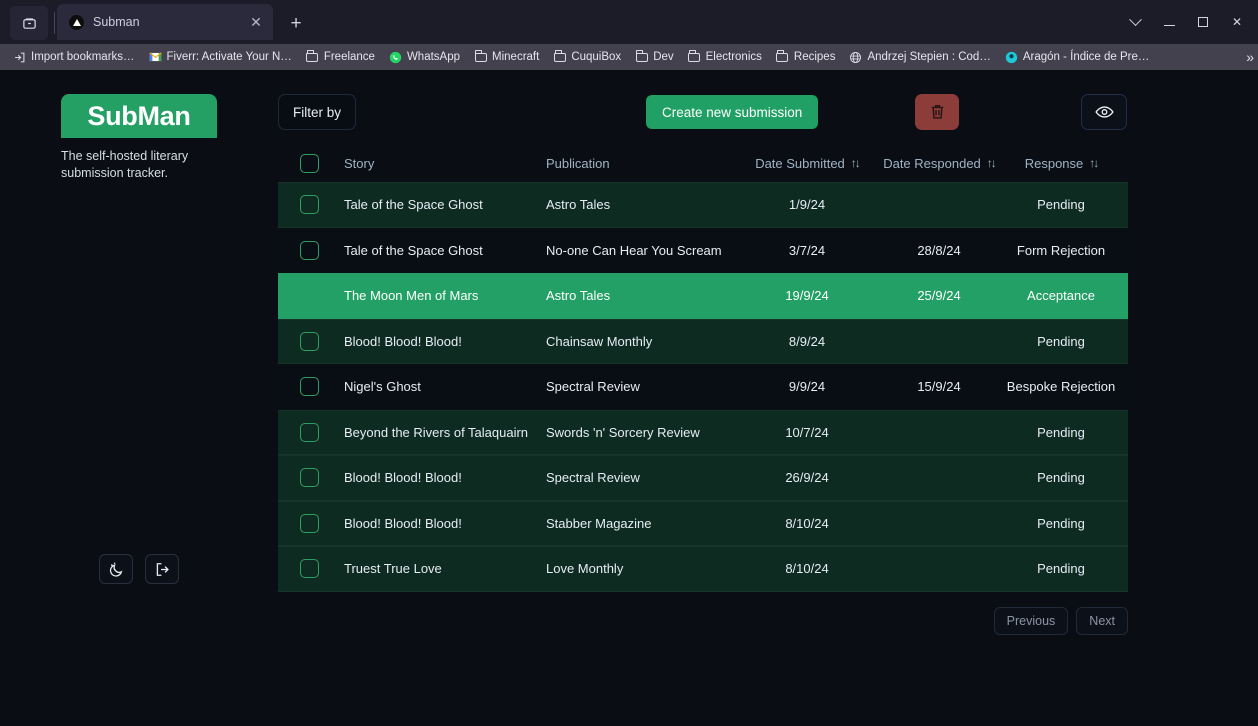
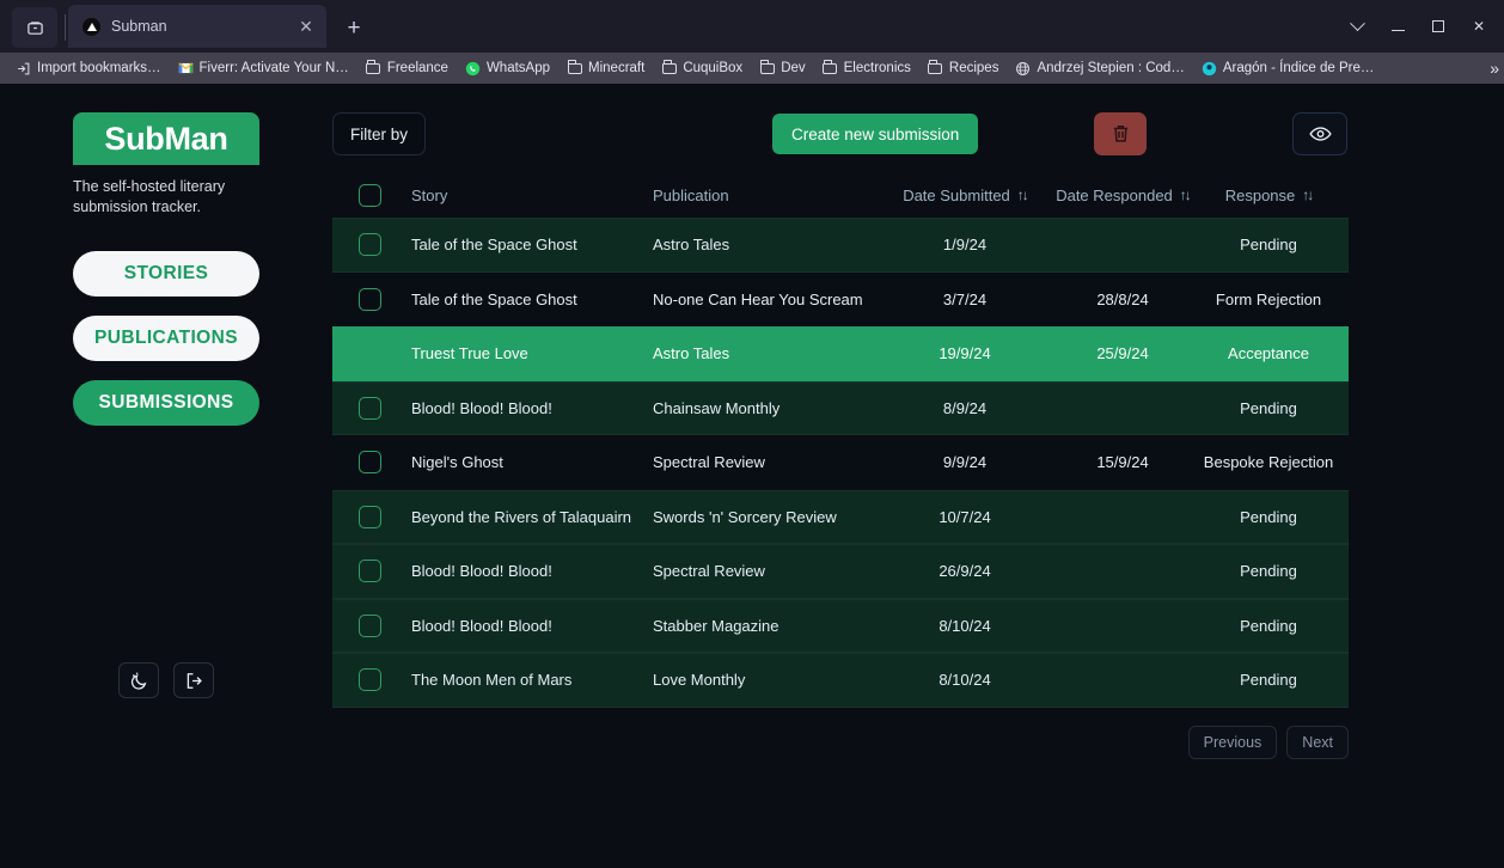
  Subman
  ✕
  +
  ✕
  Import bookmarks…
  Fiverr: Activate Your N…
  Freelance
  WhatsApp
  Minecraft
  CuquiBox
  Dev
  Electronics
  Recipes
  Andrzej Stepien : Cod…
  Aragón - Índice de Pre…
  »
  SubMan
  The self-hosted literary submission tracker.
+ STORIES
+ PUBLICATIONS
+ SUBMISSIONS
  Filter by
  Create new submission
  Story
  Publication
  Date Submitted
  ↑↓
  Date Responded
  ↑↓
  Response
  ↑↓
  Tale of the Space Ghost
  Astro Tales
  1/9/24
  Pending
  Tale of the Space Ghost
  No-one Can Hear You Scream
  3/7/24
  28/8/24
  Form Rejection
- The Moon Men of Mars
+ Truest True Love
  Astro Tales
  19/9/24
  25/9/24
  Acceptance
  Blood! Blood! Blood!
  Chainsaw Monthly
  8/9/24
  Pending
  Nigel's Ghost
  Spectral Review
  9/9/24
  15/9/24
  Bespoke Rejection
  Beyond the Rivers of Talaquairn
  Swords 'n' Sorcery Review
  10/7/24
  Pending
  Blood! Blood! Blood!
  Spectral Review
  26/9/24
  Pending
  Blood! Blood! Blood!
  Stabber Magazine
  8/10/24
  Pending
- Truest True Love
+ The Moon Men of Mars
  Love Monthly
  8/10/24
  Pending
  Previous
  Next
